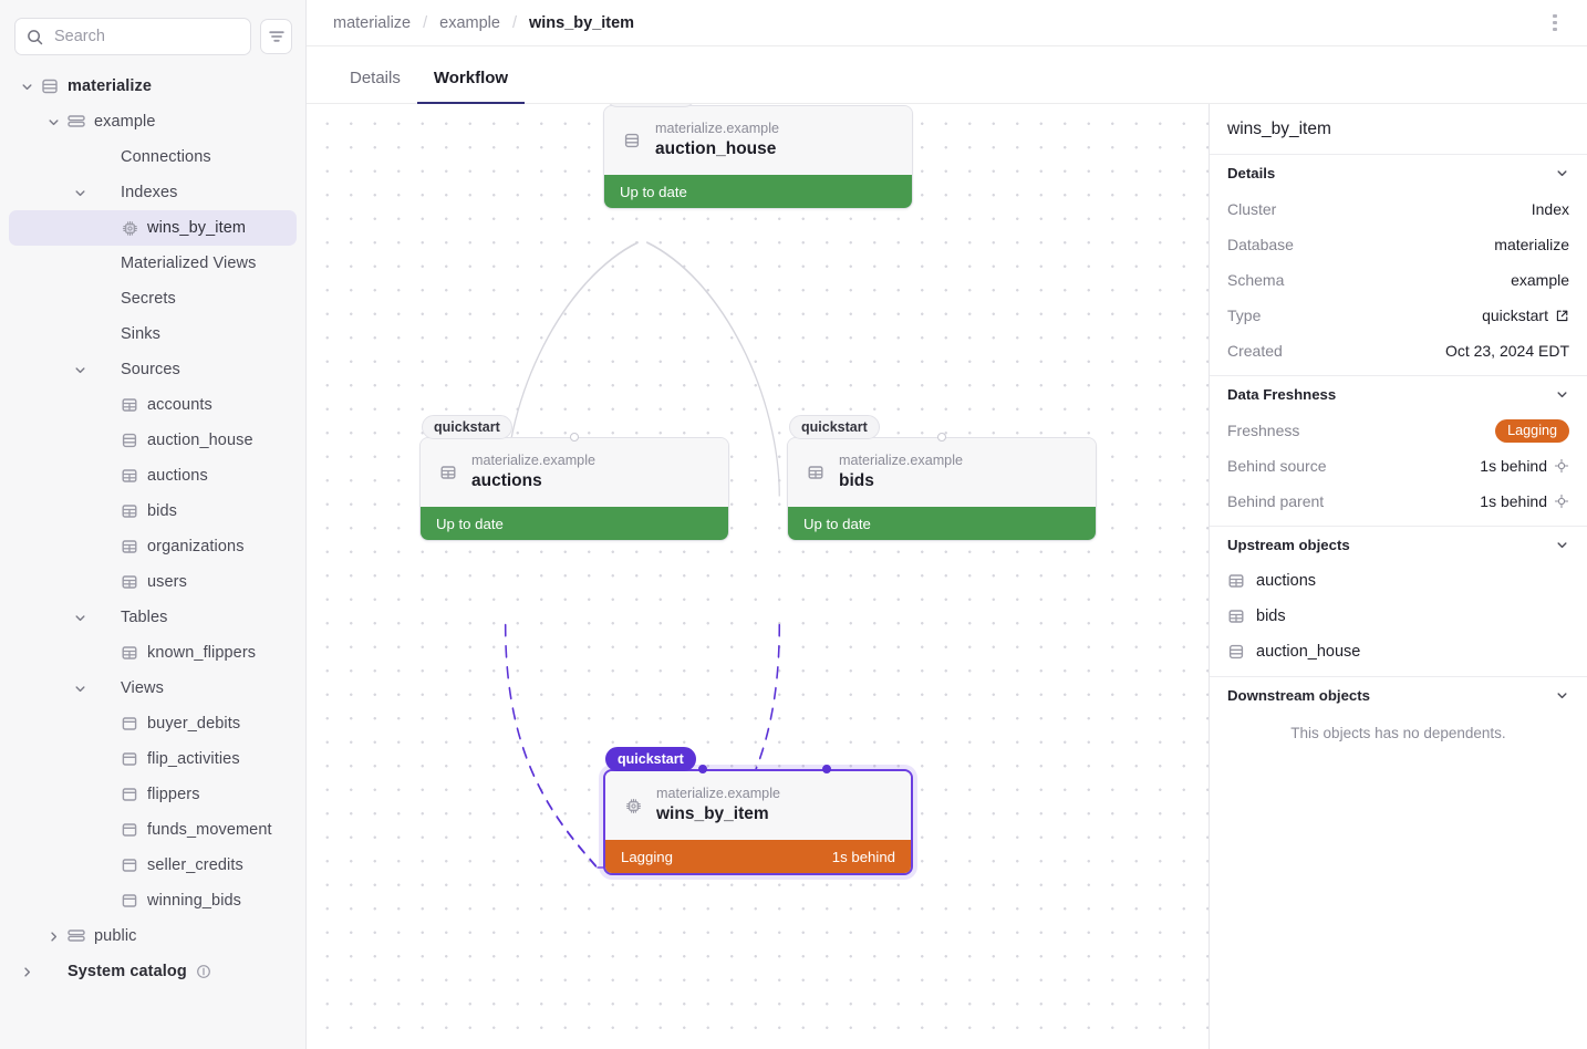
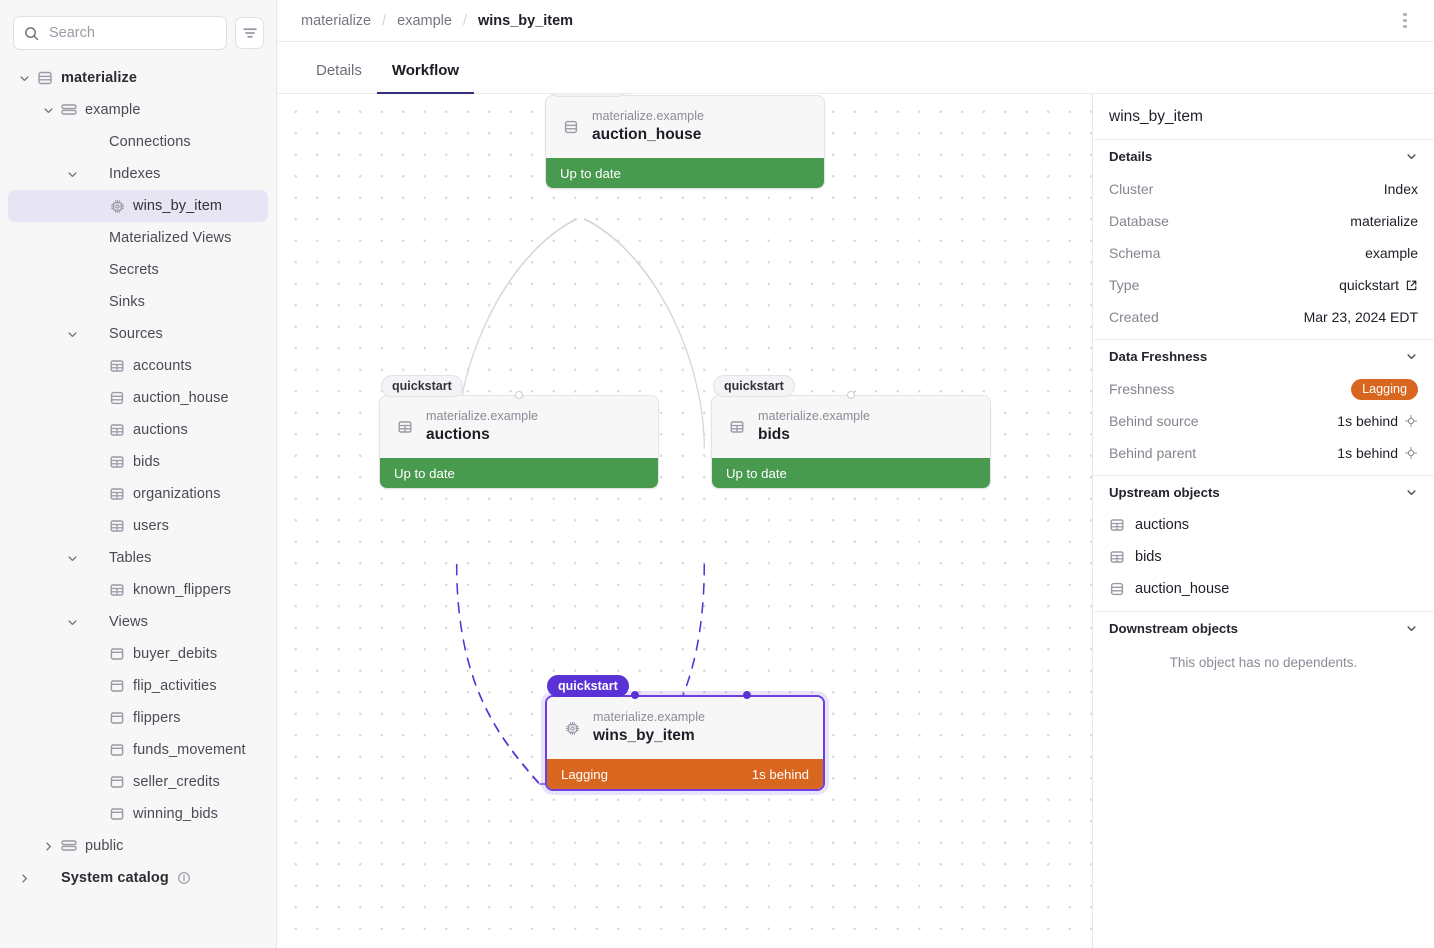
  Search
  materialize
  example
  Connections
  Indexes
  wins_by_item
  Materialized Views
  Secrets
  Sinks
  Sources
  accounts
  auction_house
  auctions
  bids
  organizations
  users
  Tables
  known_flippers
  Views
  buyer_debits
  flip_activities
  flippers
  funds_movement
  seller_credits
  winning_bids
  public
  System catalog
  materialize
  /
  example
  /
  wins_by_item
  Details
  Workflow
  materialize.example
  auction_house
  Up to date
  quickstart
  materialize.example
  auctions
  Up to date
  quickstart
  materialize.example
  bids
  Up to date
  quickstart
  materialize.example
  wins_by_item
  Lagging
  1s behind
  wins_by_item
  Details
  Cluster
  Index
  Database
  materialize
  Schema
  example
  Type
  quickstart
  Created
- Oct 23, 2024 EDT
+ Mar 23, 2024 EDT
  Data Freshness
  Freshness
  Lagging
  Behind source
  1s behind
  Behind parent
  1s behind
  Upstream objects
  auctions
  bids
  auction_house
  Downstream objects
- This objects has no dependents.
+ This object has no dependents.
